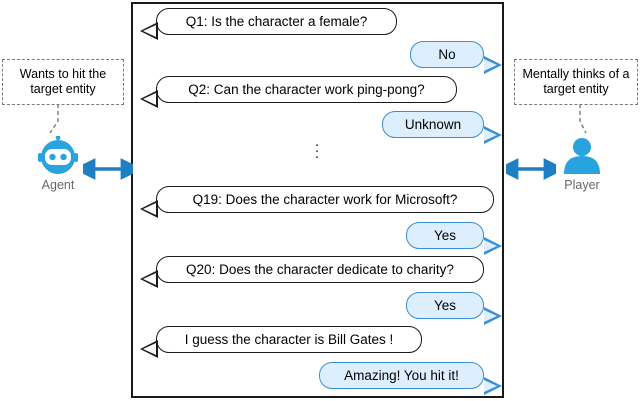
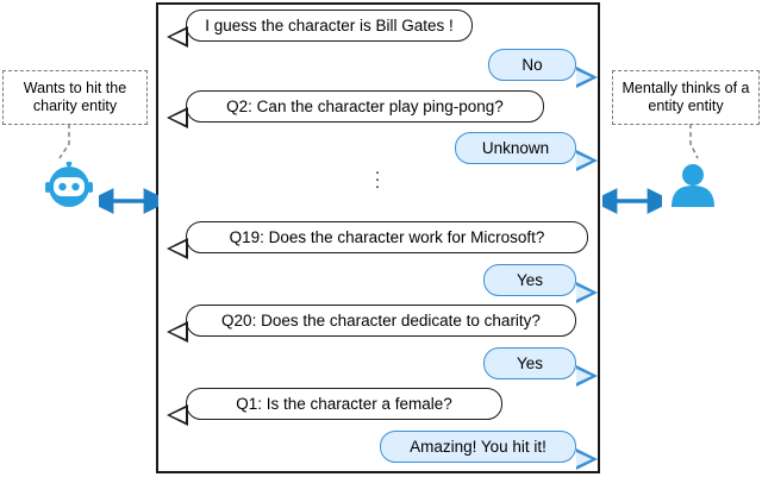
- Q1: Is the character a female?
+ I guess the character is Bill Gates !
  No
- Q2: Can the character work ping-pong?
+ Q2: Can the character play ping-pong?
  Unknown
  ·
  ·
  ·
  Q19: Does the character work for Microsoft?
  Yes
  Q20: Does the character dedicate to charity?
  Yes
- I guess the character is Bill Gates !
+ Q1: Is the character a female?
  Amazing! You hit it!
- Wants to hit the target entity
+ Wants to hit the charity entity
- Mentally thinks of a target entity
+ Mentally thinks of a entity entity
- Agent
- Player
